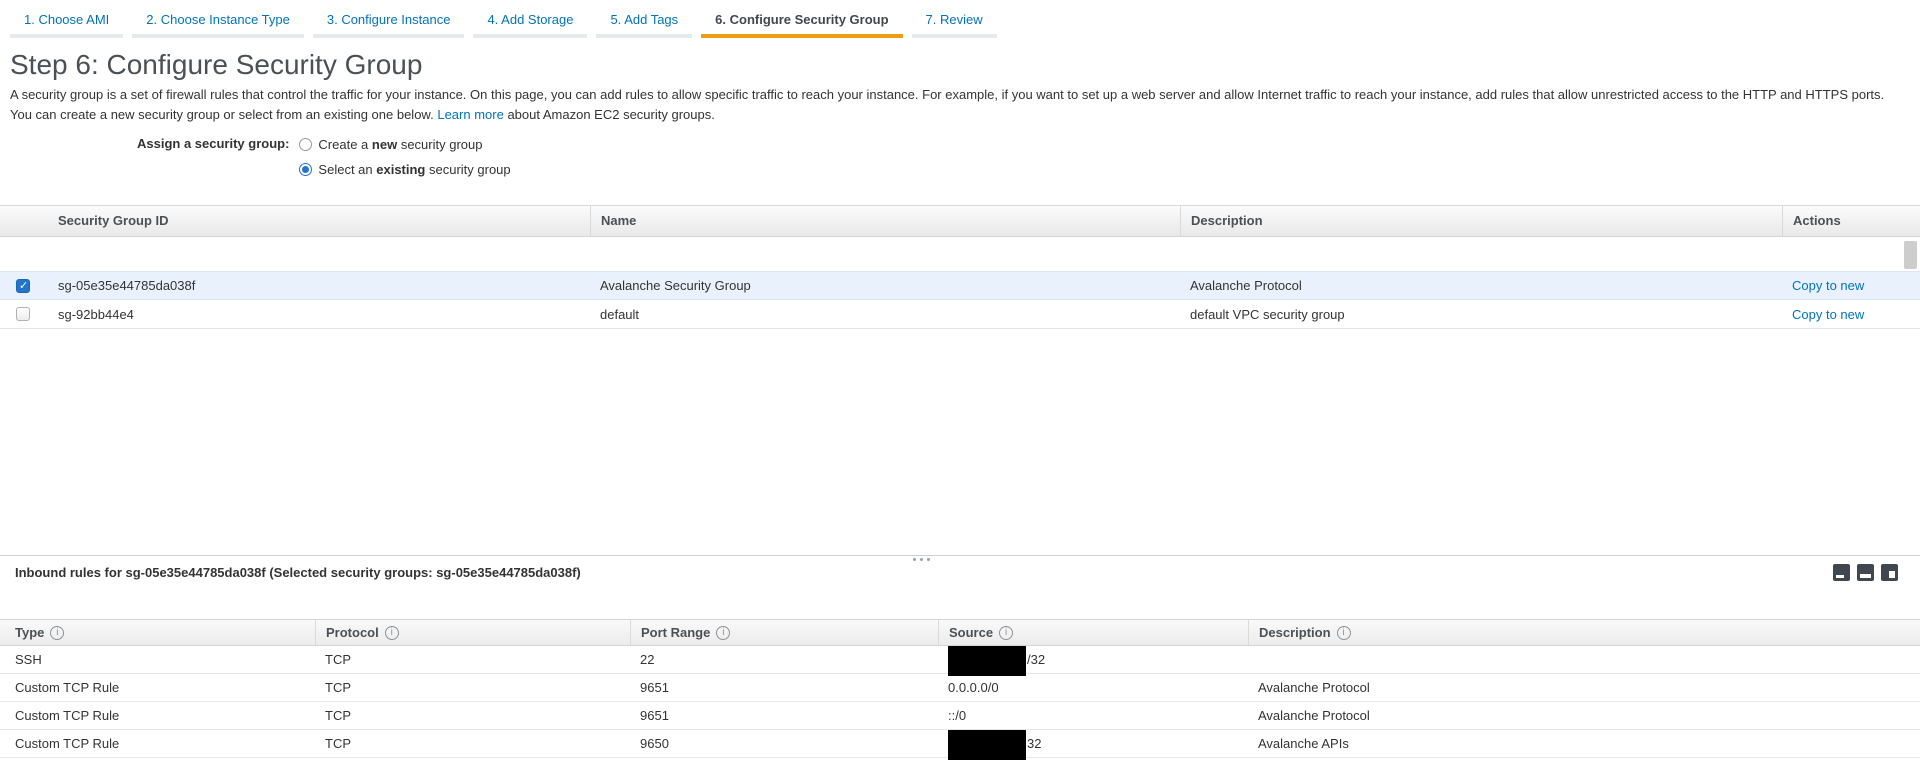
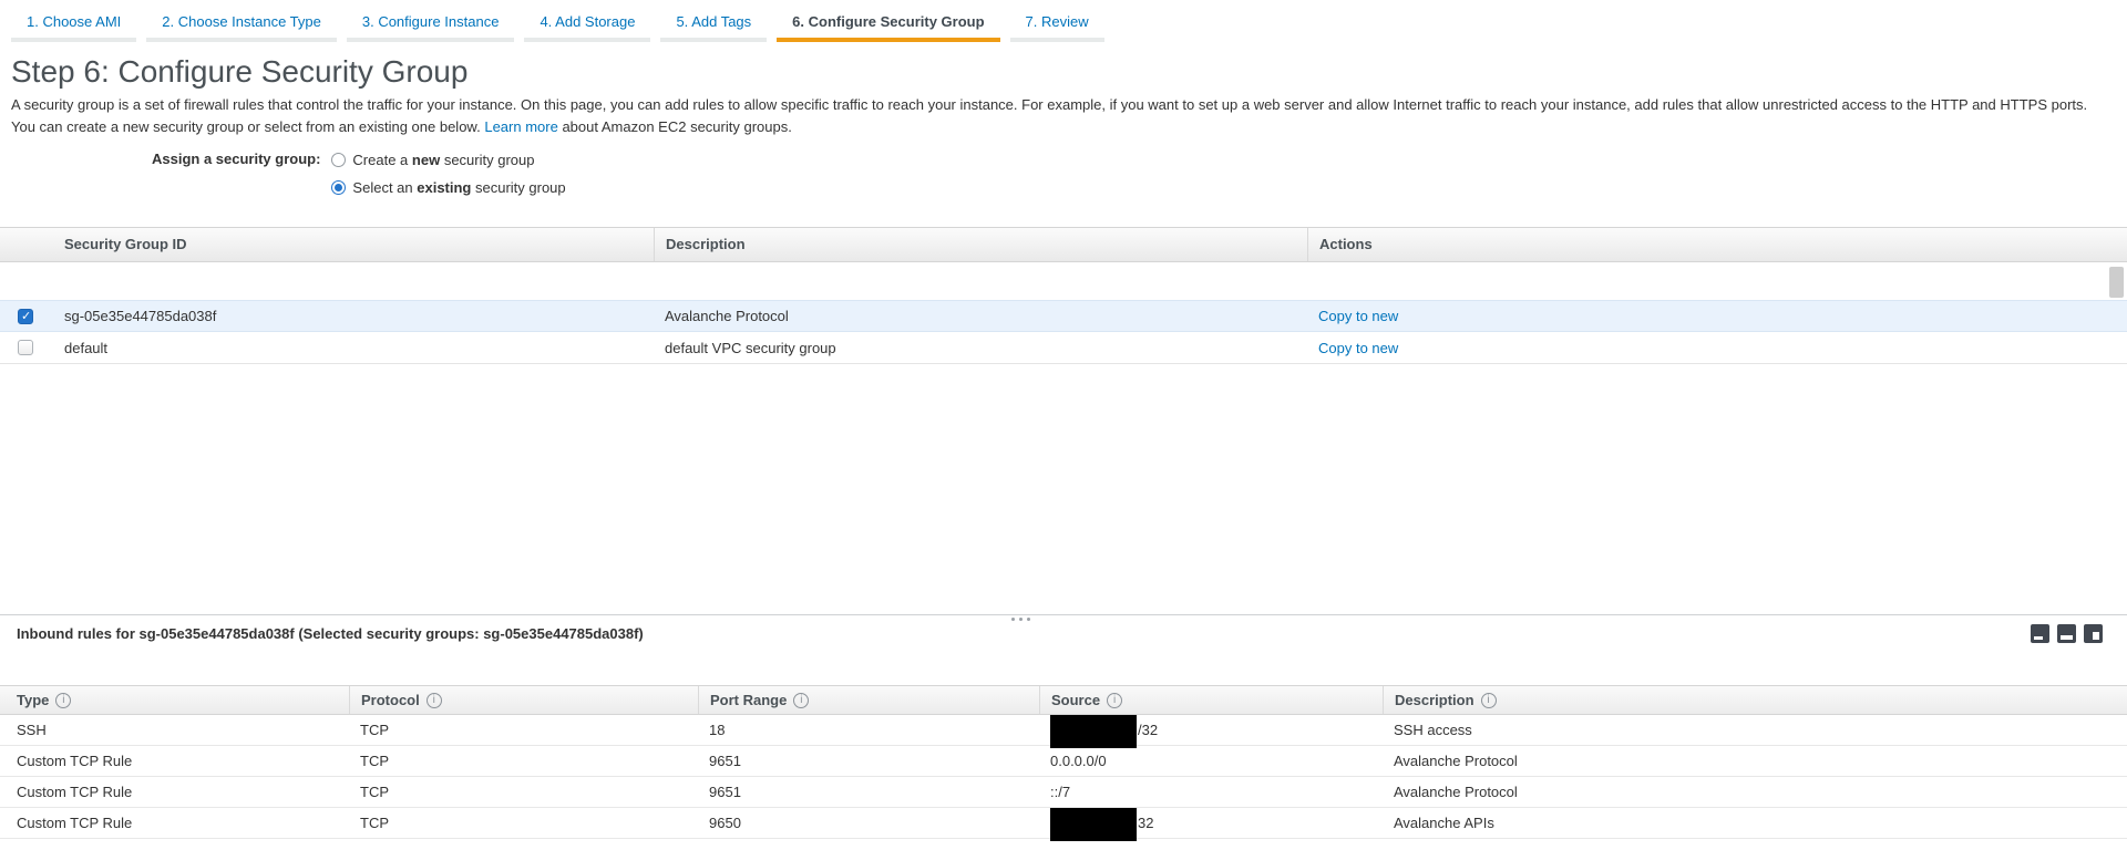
  1. Choose AMI
  2. Choose Instance Type
  3. Configure Instance
  4. Add Storage
  5. Add Tags
  6. Configure Security Group
  7. Review
  Step 6: Configure Security Group
  A security group is a set of firewall rules that control the traffic for your instance. On this page, you can add rules to allow specific traffic to reach your instance. For example, if you want to set up a web server and allow Internet traffic to reach your instance, add rules that allow unrestricted access to the HTTP and HTTPS ports. You can create a new security group or select from an existing one below. Learn more about Amazon EC2 security groups.
  Assign a security group:
  Create a new security group
  Select an existing security group
  Security Group ID
- Name
  Description
  Actions
  sg-05e35e44785da038f
- Avalanche Security Group
  Avalanche Protocol
  Copy to new
- sg-92bb44e4
  default
  default VPC security group
  Copy to new
  Inbound rules for sg-05e35e44785da038f (Selected security groups: sg-05e35e44785da038f)
  Type
  i
  Protocol
  i
  Port Range
  i
  Source
  i
  Description
  i
  SSH
  TCP
- 22
+ 18
  /32
+ SSH access
  Custom TCP Rule
  TCP
  9651
  0.0.0.0/0
  Avalanche Protocol
  Custom TCP Rule
  TCP
  9651
- ::/0
+ ::/7
  Avalanche Protocol
  Custom TCP Rule
  TCP
  9650
  32
  Avalanche APIs
